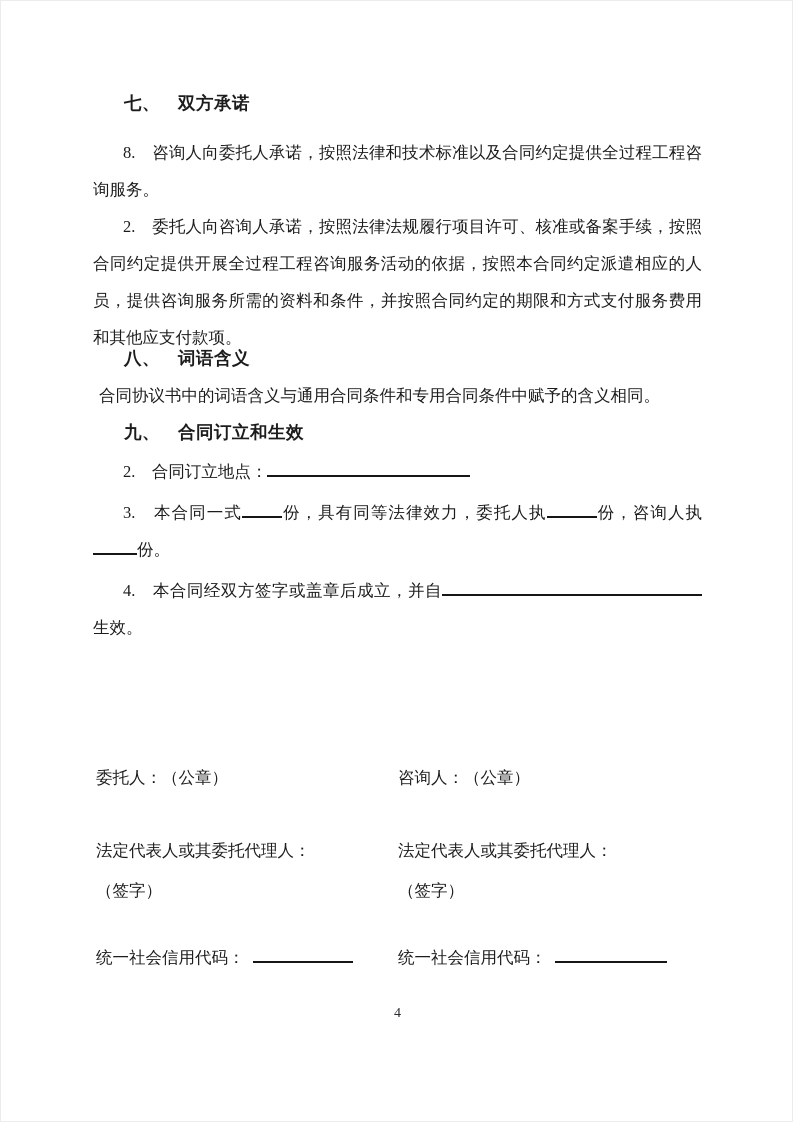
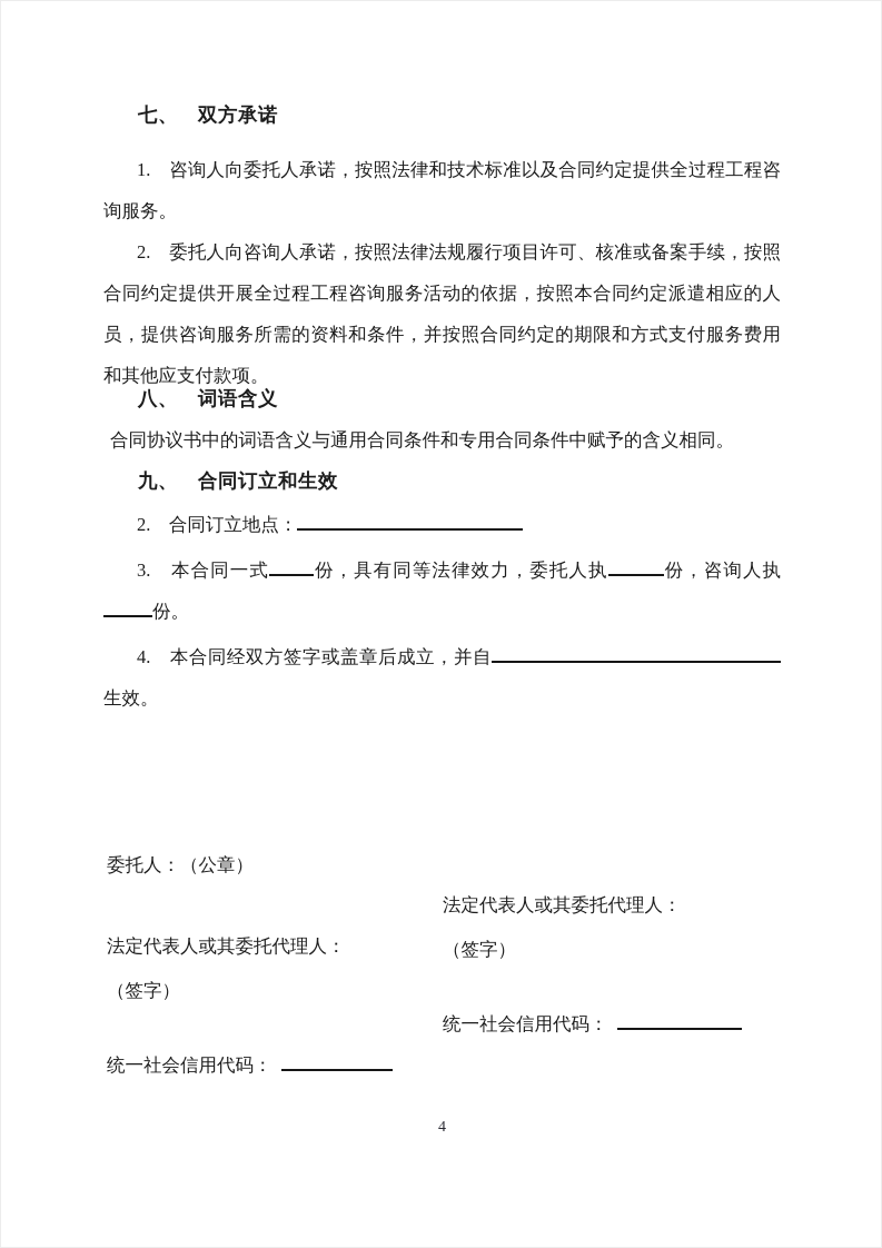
  七、 双方承诺
- 8. 咨询人向委托人承诺，按照法律和技术标准以及合同约定提供全过程工程咨询服务。
+ 1. 咨询人向委托人承诺，按照法律和技术标准以及合同约定提供全过程工程咨询服务。
  2. 委托人向咨询人承诺，按照法律法规履行项目许可、核准或备案手续，按照合同约定提供开展全过程工程咨询服务活动的依据，按照本合同约定派遣相应的人员，提供咨询服务所需的资料和条件，并按照合同约定的期限和方式支付服务费用和其他应支付款项。
  八、 词语含义
  合同协议书中的词语含义与通用合同条件和专用合同条件中赋予的含义相同。
  九、 合同订立和生效
  2. 合同订立地点：
  3. 本合同一式 份，具有同等法律效力，委托人执 份，咨询人执份。
  4. 本合同经双方签字或盖章后成立，并自生效。
  委托人：（公章）
  法定代表人或其委托代理人：
  （签字）
  统一社会信用代码：
- 咨询人：（公章）
  法定代表人或其委托代理人：
  （签字）
  统一社会信用代码：
  4
